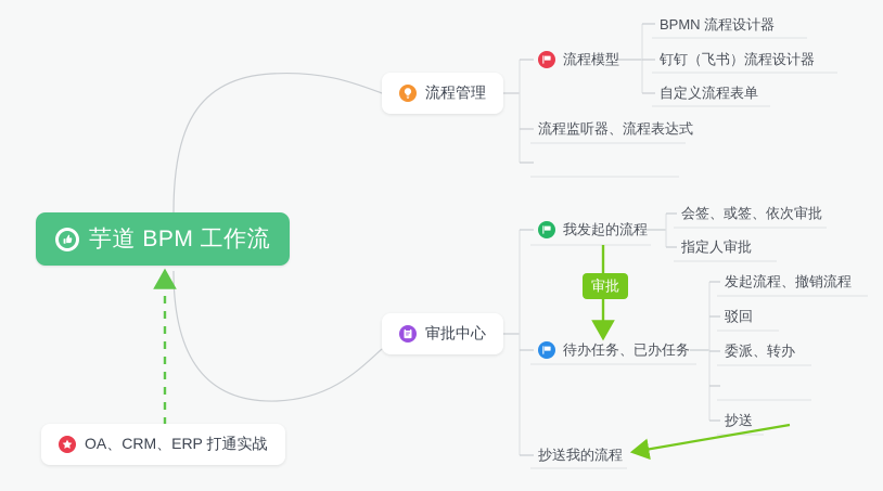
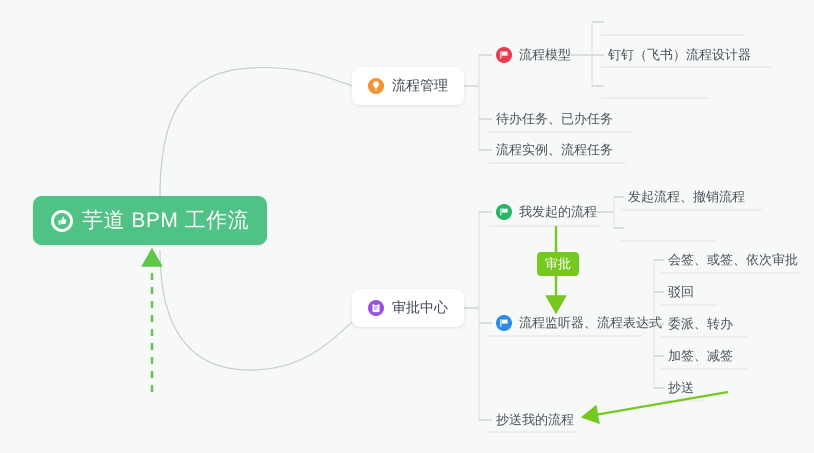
  芋道 BPM 工作流
  流程管理
  流程模型
- BPMN 流程设计器
  钉钉（飞书）流程设计器
- 自定义流程表单
- 流程监听器、流程表达式
+ 待办任务、已办任务
+ 流程实例、流程任务
  审批中心
  我发起的流程
- 会签、或签、依次审批
+ 发起流程、撤销流程
- 指定人审批
  审批
- 待办任务、已办任务
+ 流程监听器、流程表达式
- 发起流程、撤销流程
+ 会签、或签、依次审批
  驳回
  委派、转办
+ 加签、减签
  抄送
  抄送我的流程
- OA、CRM、ERP 打通实战
